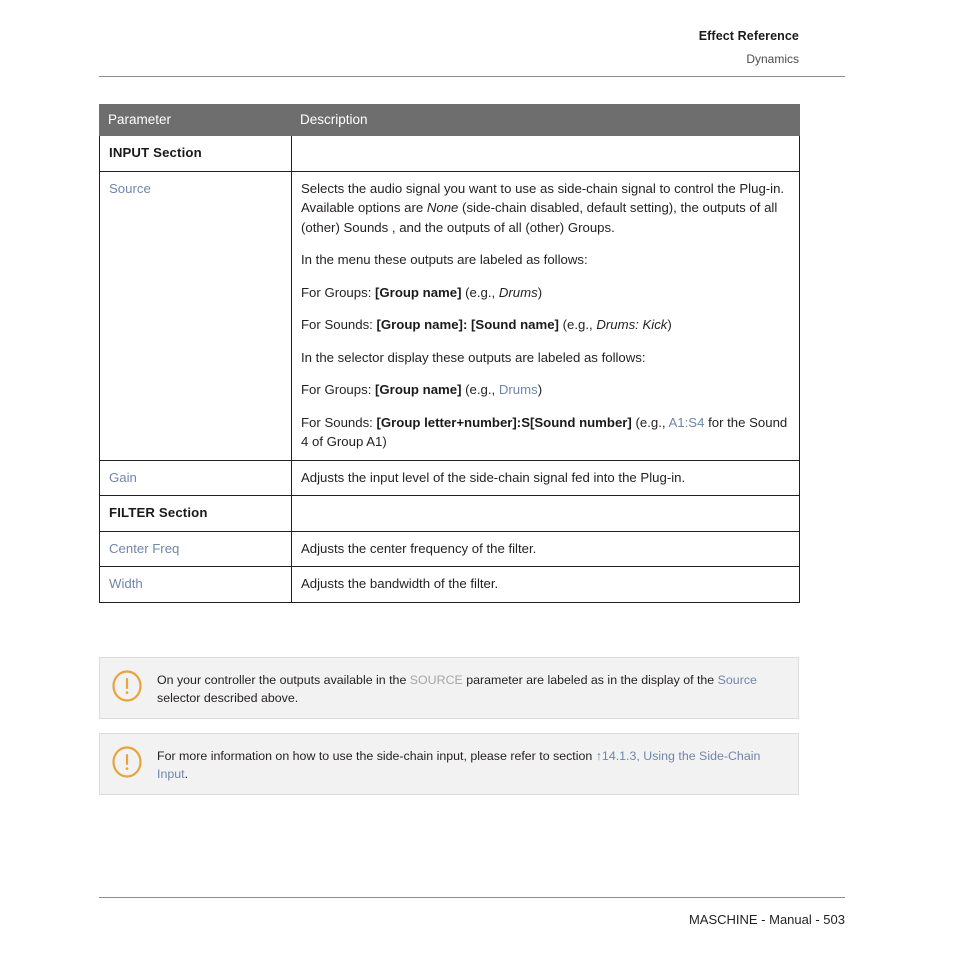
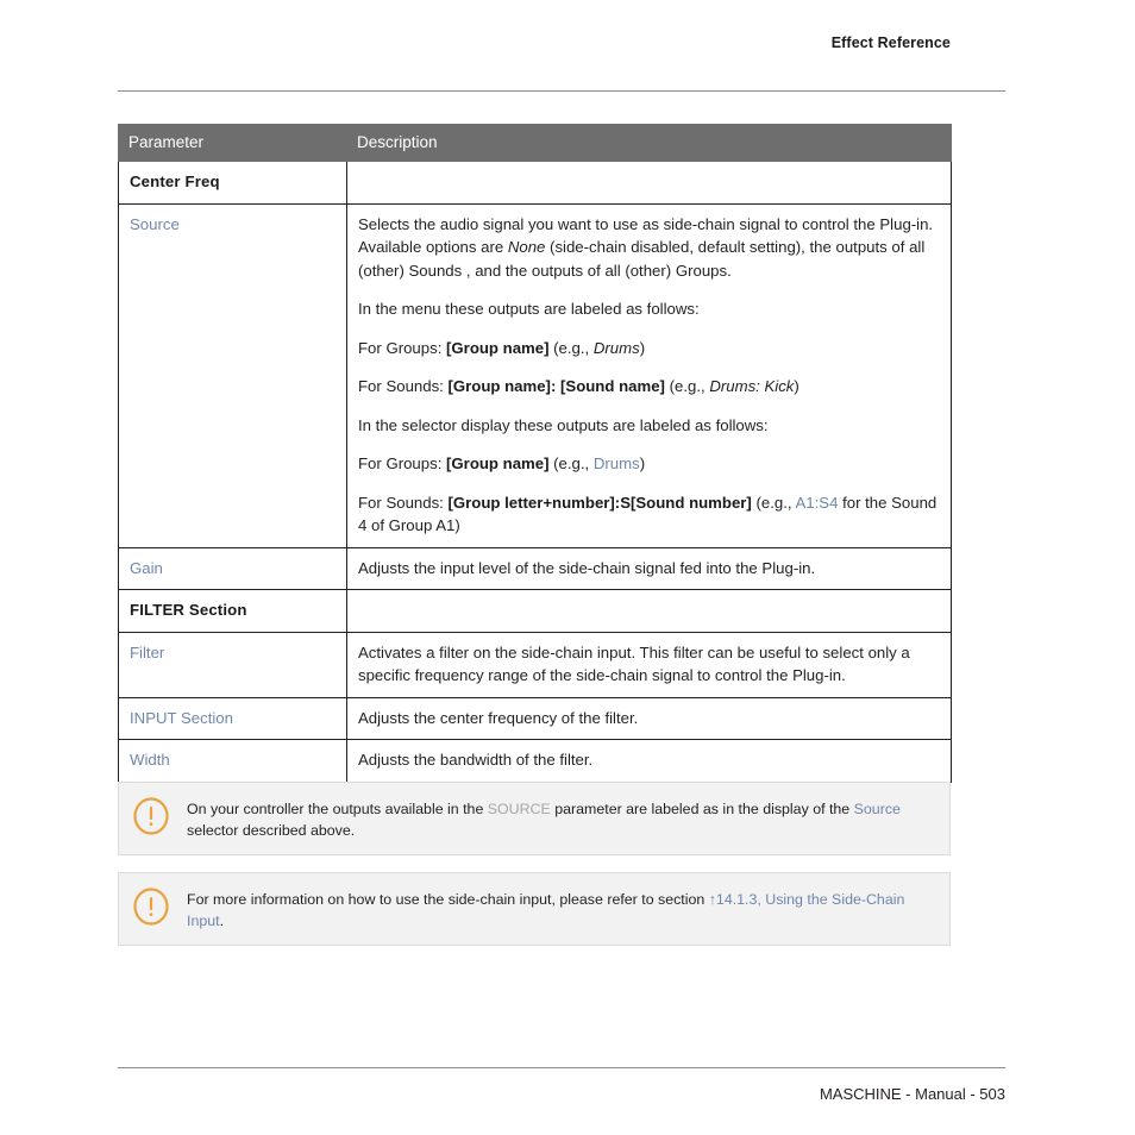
  Effect Reference
- Dynamics
  Parameter	Description
- INPUT Section
+ Center Freq
  Source	Selects the audio signal you want to use as side-chain signal to control the Plug-in. Available options are None (side-chain disabled, default setting), the outputs of all (other) Sounds , and the outputs of all (other) Groups. In the menu these outputs are labeled as follows: For Groups: [Group name] (e.g., Drums) For Sounds: [Group name]: [Sound name] (e.g., Drums: Kick) In the selector display these outputs are labeled as follows: For Groups: [Group name] (e.g., Drums) For Sounds: [Group letter+number]:S[Sound number] (e.g., A1:S4 for the Sound 4 of Group A1)
  Gain	Adjusts the input level of the side-chain signal fed into the Plug-in.
  FILTER Section
+ Filter	Activates a filter on the side-chain input. This filter can be useful to select only a specific frequency range of the side-chain signal to control the Plug-in.
- Center Freq	Adjusts the center frequency of the filter.
+ INPUT Section	Adjusts the center frequency of the filter.
  Width	Adjusts the bandwidth of the filter.
  On your controller the outputs available in the SOURCE parameter are labeled as in the display of the Source selector described above.
  For more information on how to use the side-chain input, please refer to section ↑14.1.3, Using the Side-Chain Input.
  MASCHINE - Manual - 503
